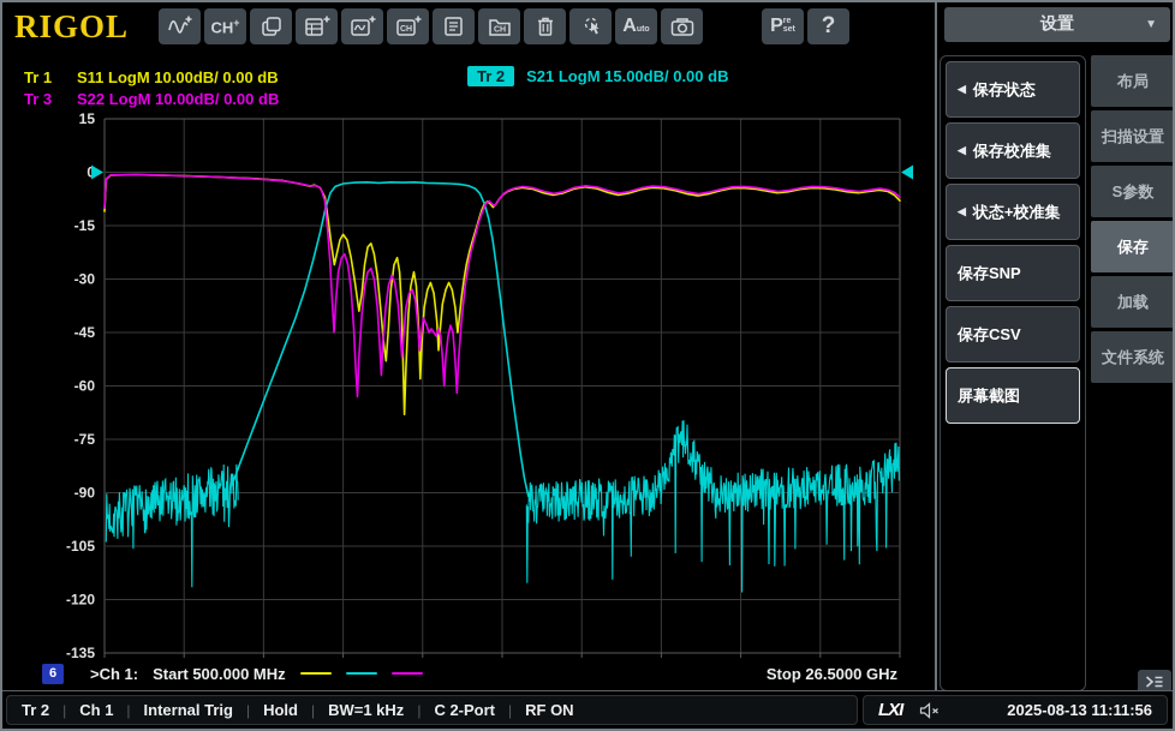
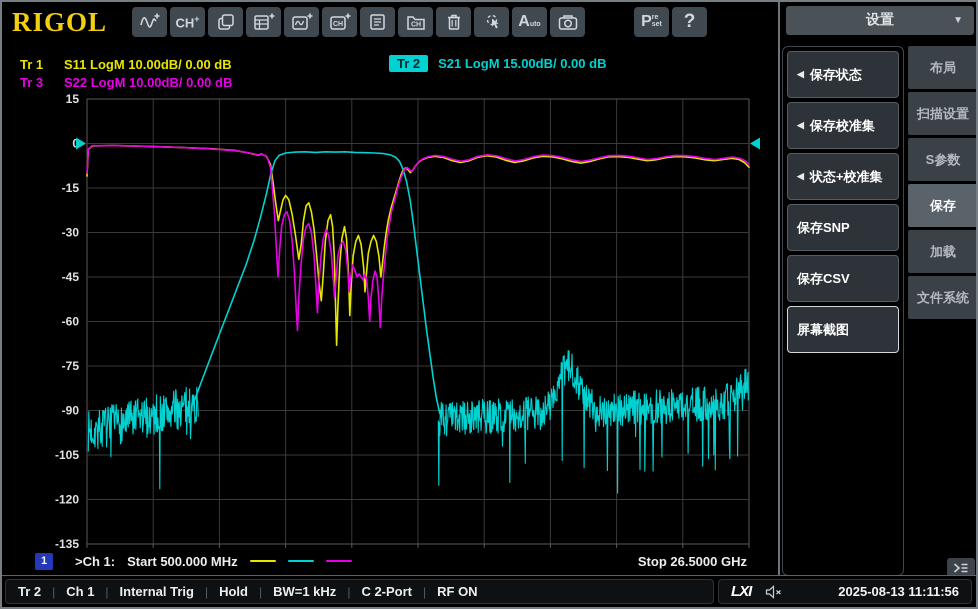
  RIGOL
  CH+
  ?
  15
  0
  -15
  -30
  -45
  -60
  -75
  -90
  -105
  -120
  -135
  Tr 1
  S11 LogM 10.00dB/ 0.00 dB
  Tr 3
  S22 LogM 10.00dB/ 0.00 dB
  Tr 2
  S21 LogM 15.00dB/ 0.00 dB
- 6
+ 1
  >Ch 1:
  Start 500.000 MHz
  Stop 26.5000 GHz
  设置
  ▼
  ◀
  保存状态
  ◀
  保存校准集
  ◀
  状态+校准集
  保存SNP
  保存CSV
  屏幕截图
  布局
  扫描设置
  S参数
  保存
  加载
  文件系统
  Tr 2
  |
  Ch 1
  |
  Internal Trig
  |
  Hold
  |
  BW=1 kHz
  |
  C 2-Port
  |
  RF ON
  LXI
  2025-08-13 11:11:56
